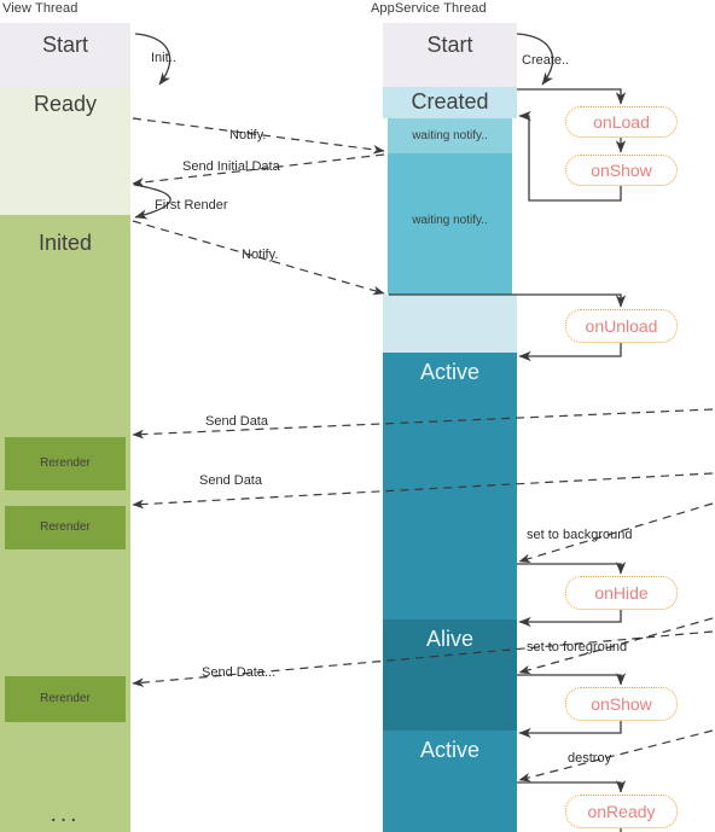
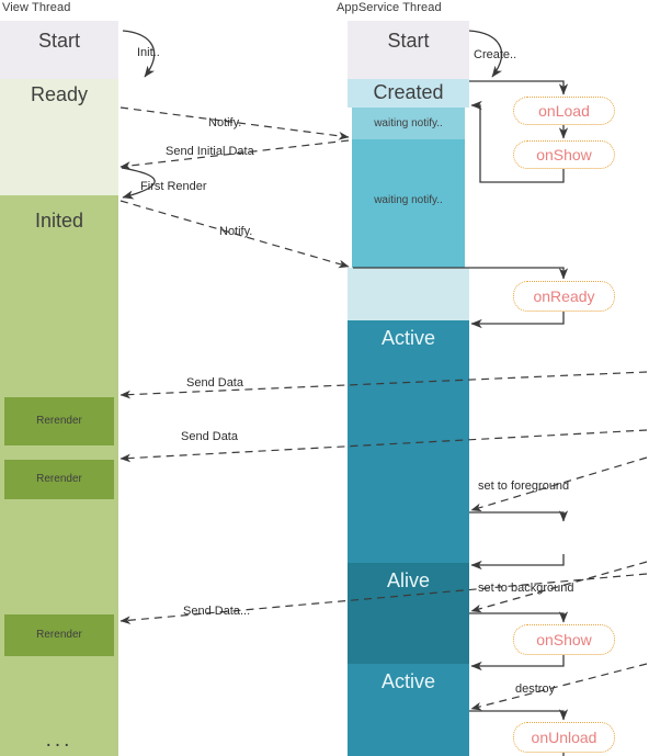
  View Thread
  AppService Thread
  Start
  Ready
  Inited
  Rerender
  Rerender
  Rerender
  ...
  Start
  Created
  waiting notify..
  waiting notify..
  Active
  Alive
  Active
  onLoad
  onShow
- onUnload
+ onReady
- onHide
  onShow
- onReady
+ onUnload
  Init..
  Create..
  Notify.
  Send Initial Data
  First Render
  Notify.
  Send Data
  Send Data
- set to background
+ set to foreground
  Send Data...
- set to foreground
+ set to background
  destroy
